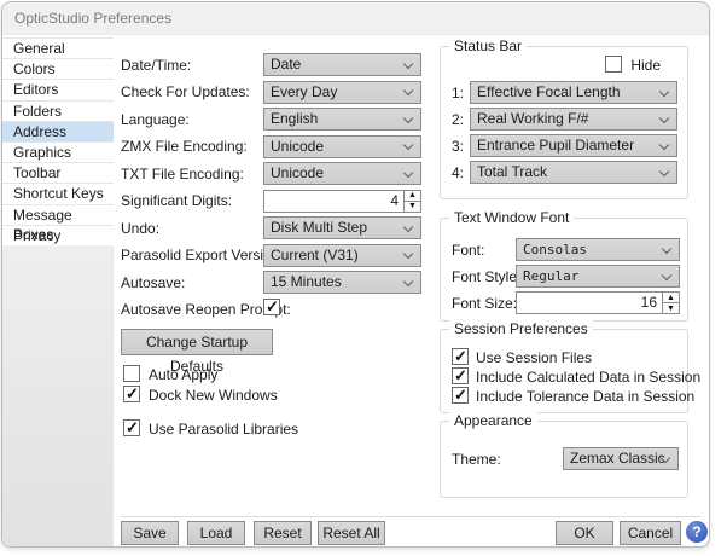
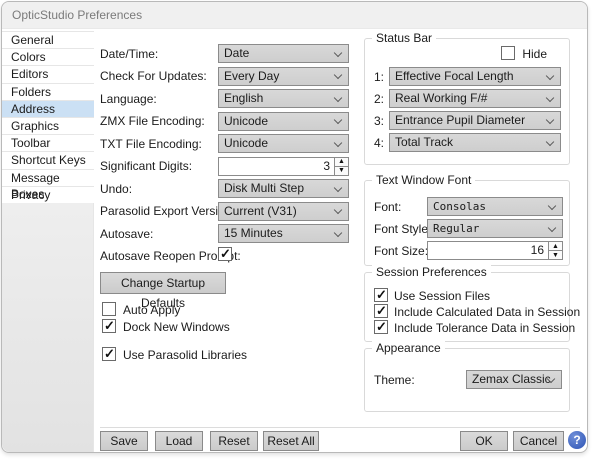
  OpticStudio Preferences
  General
  Colors
  Editors
  Folders
  Address
  Graphics
  Toolbar
  Shortcut Keys
  Privacy
  Date/Time:
  Check For Updates:
  Language:
  ZMX File Encoding:
  TXT File Encoding:
  Significant Digits:
  Undo:
  Parasolid Export Versi
  Autosave:
  Autosave Reopen Prot:
  Date
  Every Day
  English
  Unicode
  Unicode
- 4
+ 3
  Disk Multi Step
  Current (V31)
  15 Minutes
  Change Startup Defaults
  Auto Apply
  Dock New Windows
  Use Parasolid Libraries
  Status Bar
  Hide
  1:
  Effective Focal Length
  2:
  Real Working F/#
  3:
  Entrance Pupil Diameter
  4:
  Total Track
  Text Window Font
  Font:
  Consolas
  Font Style
  Regular
  Font Size
  16
  Session Preferences
  Use Session Files
  Include Calculated Data in Session
  Include Tolerance Data in Session
  Appearance
  Theme:
  Zemax Classic
  Save
  Load
  Reset
  Reset All
  OK
  Cancel
  ?
